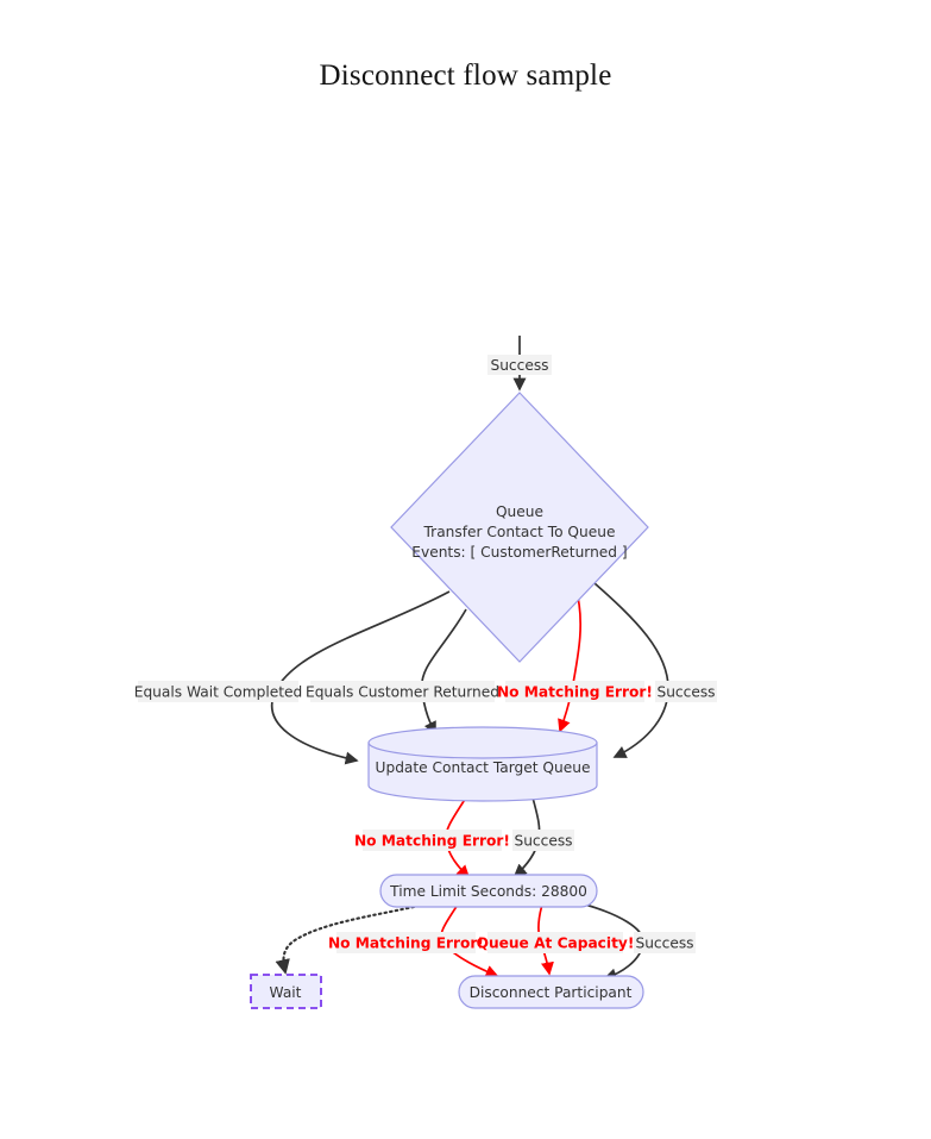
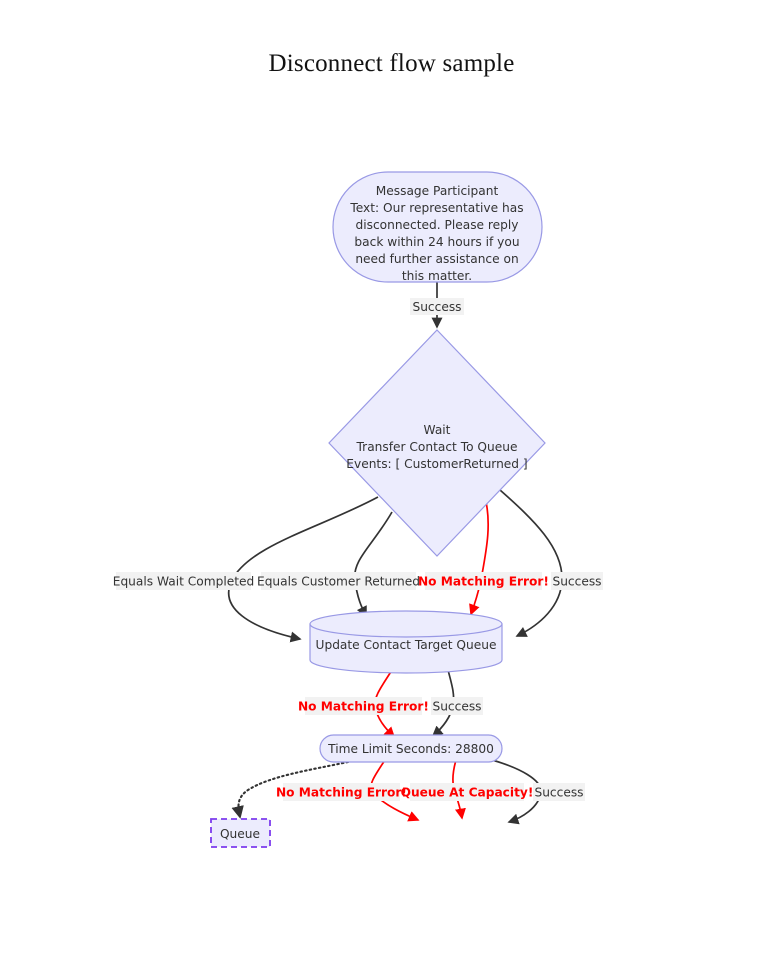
  Disconnect flow sample
+ Message Participant
+ Text: Our representative has
+ disconnected. Please reply
+ back within 24 hours if you
+ need further assistance on
+ this matter.
- Queue
+ Wait
  Transfer Contact To Queue
  Events: [ CustomerReturned ]
  Update Contact Target Queue
  Time Limit Seconds: 28800
- Wait
+ Queue
- Disconnect Participant
  Success
  Equals Wait Completed
  Equals Customer Returned
  No Matching Error!
  Success
  No Matching Error!
  Success
  No Matching Error!
  Queue At Capacity!
  Success
